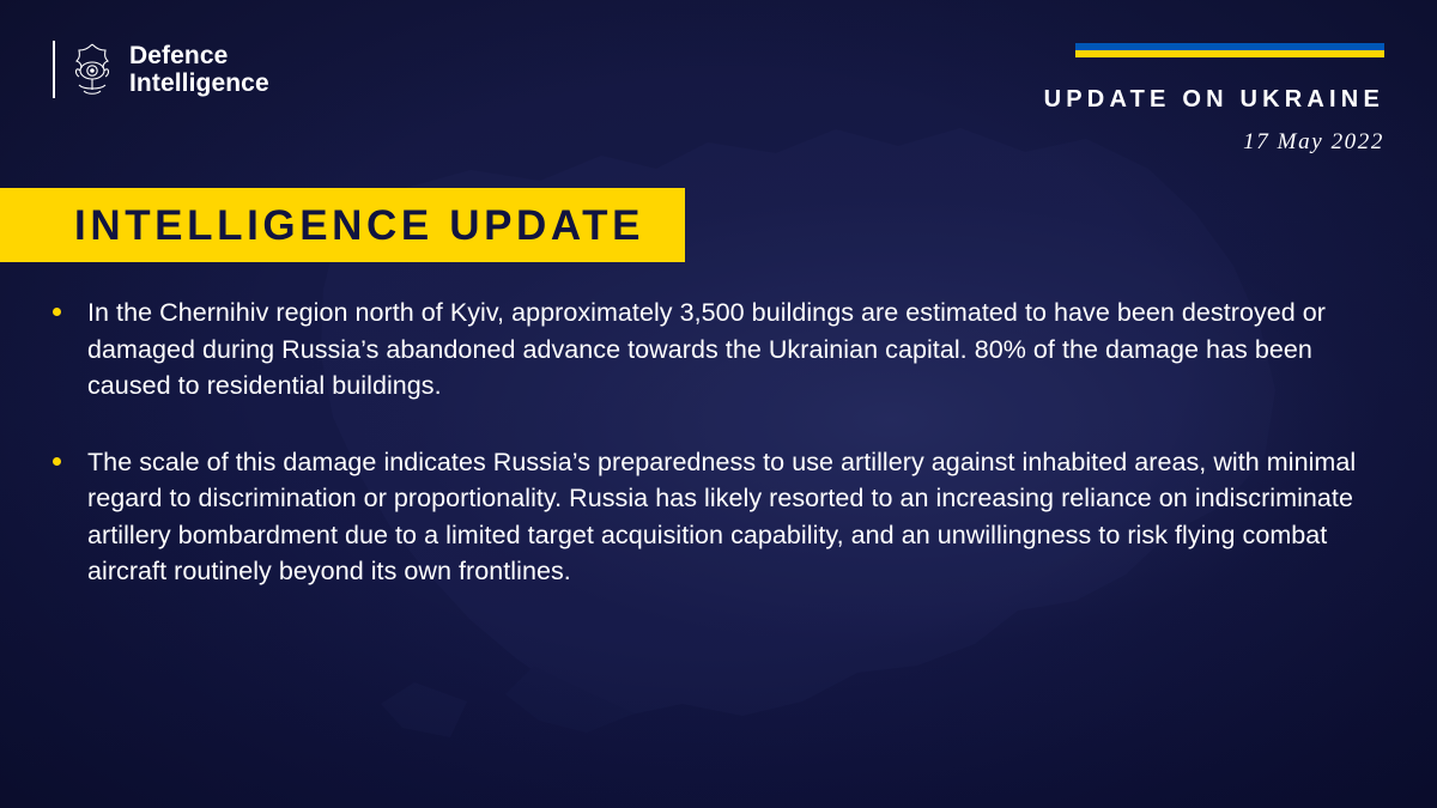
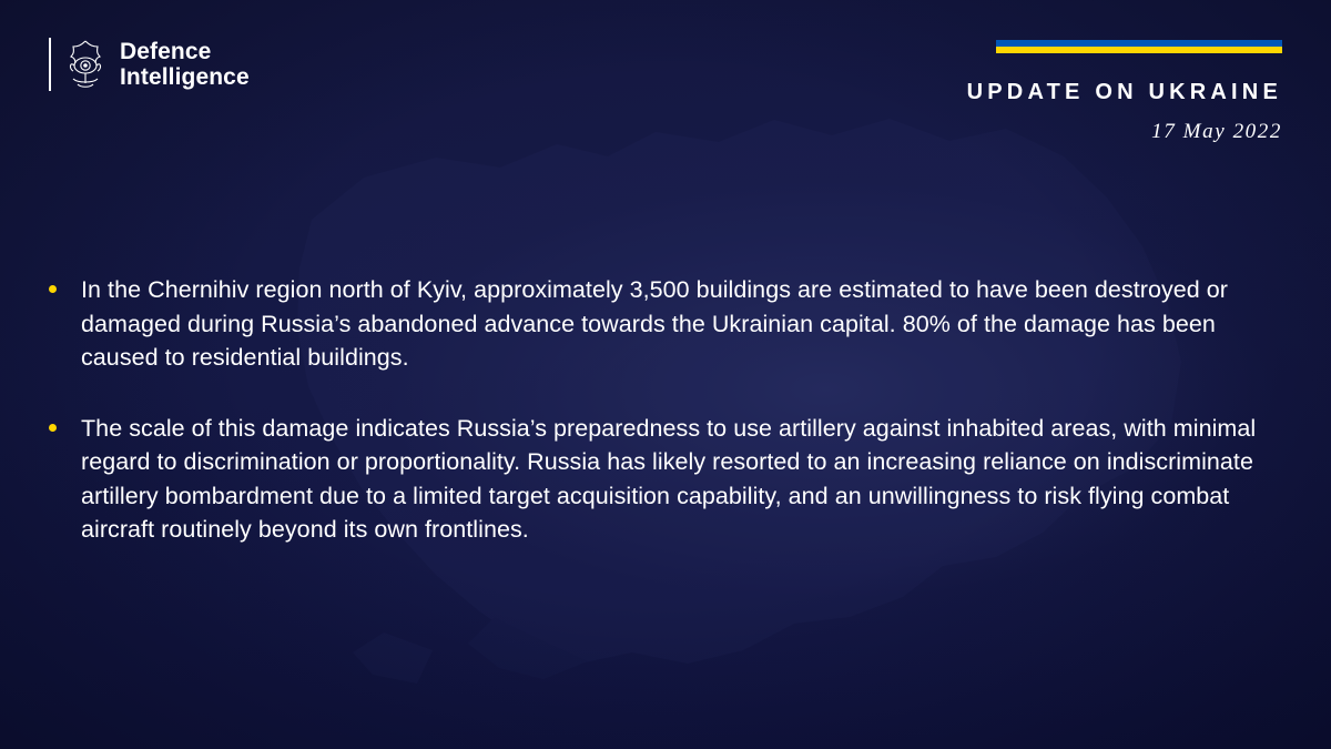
  Defence
  Intelligence
  UPDATE ON UKRAINE
  17 May 2022
- INTELLIGENCE UPDATE
  In the Chernihiv region north of Kyiv, approximately 3,500 buildings are estimated to have been destroyed or damaged during Russia’s abandoned advance towards the Ukrainian capital. 80% of the damage has been caused to residential buildings.
  The scale of this damage indicates Russia’s preparedness to use artillery against inhabited areas, with minimal regard to discrimination or proportionality. Russia has likely resorted to an increasing reliance on indiscriminate artillery bombardment due to a limited target acquisition capability, and an unwillingness to risk flying combat aircraft routinely beyond its own frontlines.
